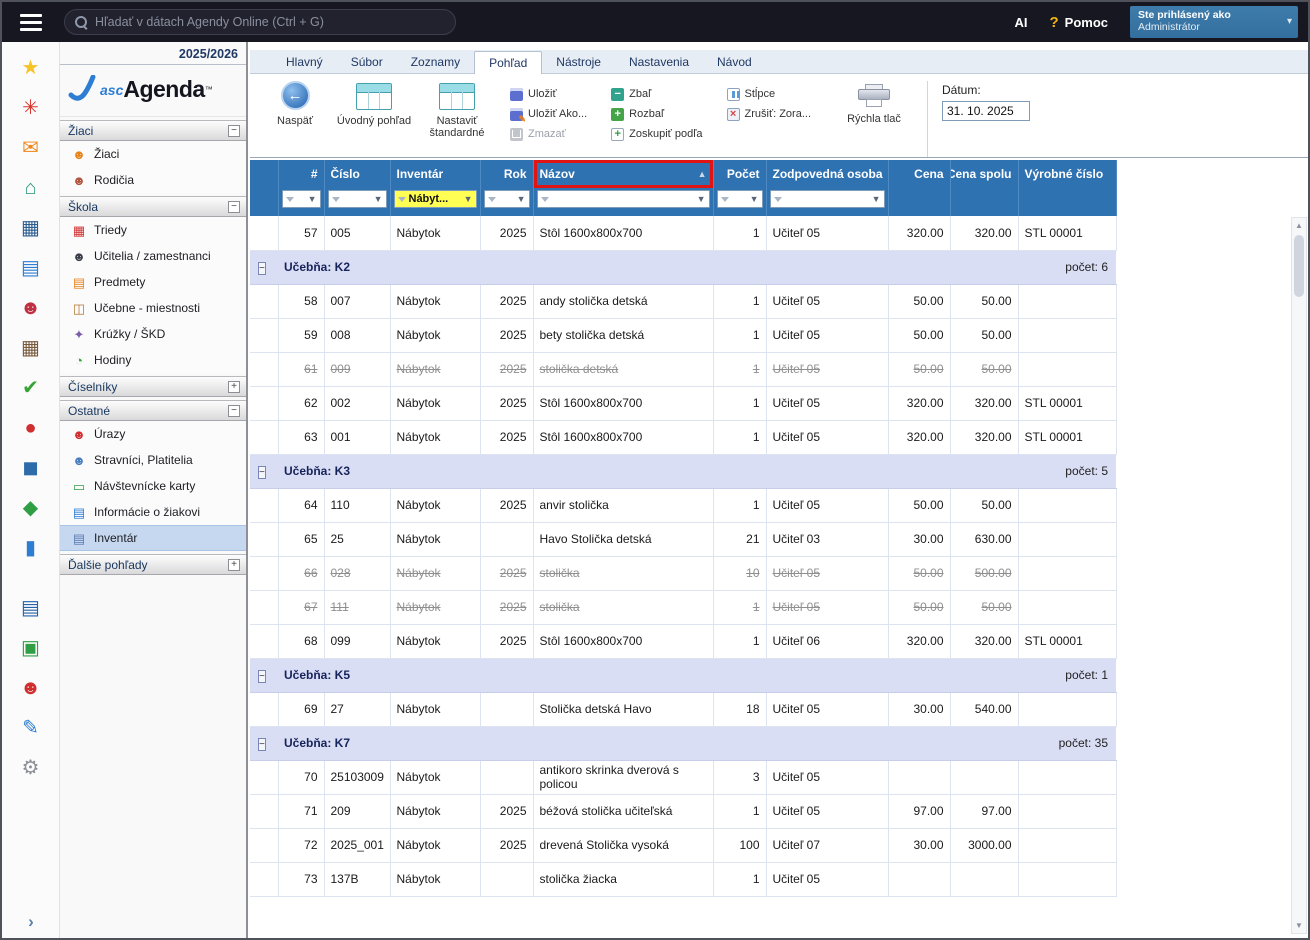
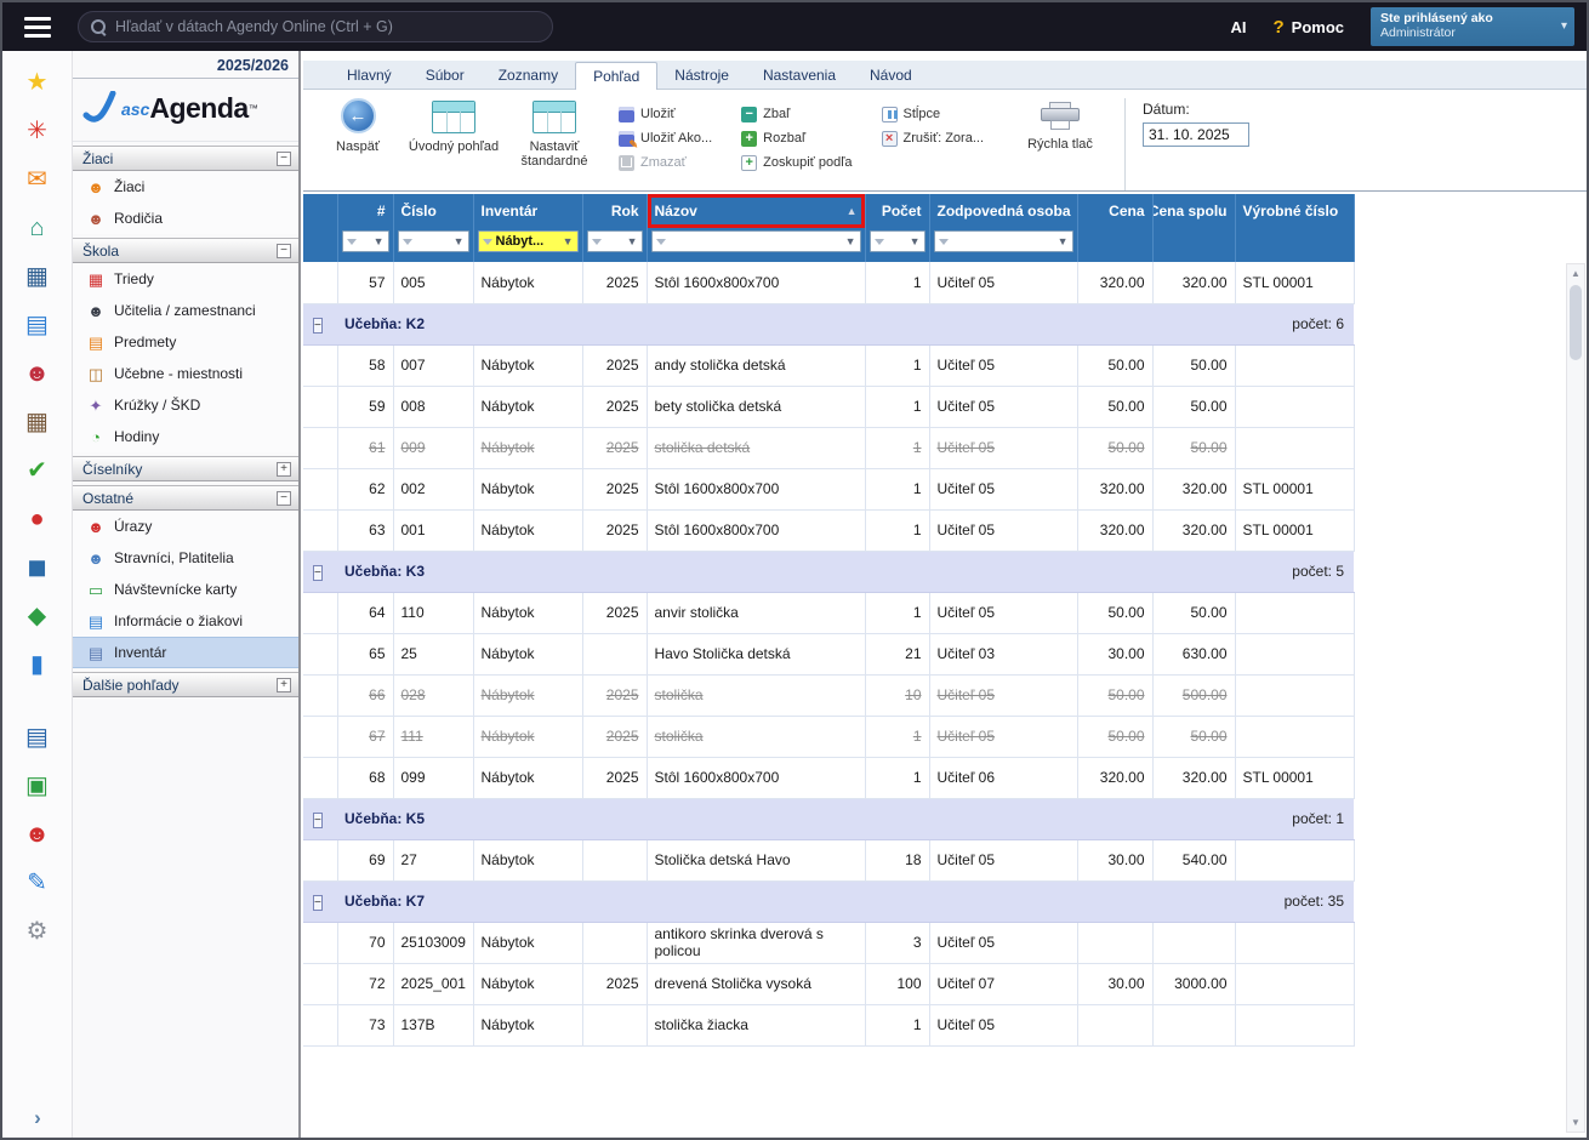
  Hľadať v dátach Agendy Online (Ctrl + G)
  AI
  ?
  Pomoc
  Ste prihlásený ako
  Administrátor
  ▾
  ★
  ✳
  ✉
  ⌂
  ▦
  ▤
  ☻
  ▦
  ✔
  ●
  ◼
  ◆
  ▮
  ▤
  ▣
  ☻
  ✎
  ⚙
  ›
  2025/2026
  asc
  Agenda
  ™
  Žiaci
  −
  ☻
  Žiaci
  ☻
  Rodičia
  Škola
  −
  ▦
  Triedy
  ☻
  Učitelia / zamestnanci
  ▤
  Predmety
  ◫
  Učebne - miestnosti
  ✦
  Krúžky / ŠKD
  ◔
  Hodiny
  Číselníky
  +
  Ostatné
  −
  ☻
  Úrazy
  ☻
  Stravníci, Platitelia
  ▭
  Návštevnícke karty
  ▤
  Informácie o žiakovi
  ▤
  Inventár
  Ďalšie pohľady
  +
  Hlavný
  Súbor
  Zoznamy
  Pohľad
  Nástroje
  Nastavenia
  Návod
  ←
  Naspäť
  Úvodný pohľad
  Nastaviť štandardné
  Uložiť
  Uložiť Ako...
  Zmazať
  −
  Zbaľ
  +
  Rozbaľ
  +
  Zoskupiť podľa
  Stĺpce
  ×
  Zrušiť: Zora...
  Rýchla tlač
  Dátum:
  31. 10. 2025
  	#	Číslo	Inventár	Rok	Názov ▲	Počet	Zodpovedná osoba	Cena	Cena spolu	Výrobné číslo
  	▼	▼	Nábyt... ▼	▼	▼	▼	▼
  	57	005	Nábytok	2025	Stôl 1600x800x700	1	Učiteľ 05	320.00	320.00	STL 00001
  −	Učebňa: K2 počet: 6
  	58	007	Nábytok	2025	andy stolička detská	1	Učiteľ 05	50.00	50.00
  	59	008	Nábytok	2025	bety stolička detská	1	Učiteľ 05	50.00	50.00
  	61	009	Nábytok	2025	stolička detská	1	Učiteľ 05	50.00	50.00
  	62	002	Nábytok	2025	Stôl 1600x800x700	1	Učiteľ 05	320.00	320.00	STL 00001
  	63	001	Nábytok	2025	Stôl 1600x800x700	1	Učiteľ 05	320.00	320.00	STL 00001
  −	Učebňa: K3 počet: 5
  	64	110	Nábytok	2025	anvir stolička	1	Učiteľ 05	50.00	50.00
  	65	25	Nábytok		Havo Stolička detská	21	Učiteľ 03	30.00	630.00
  	66	028	Nábytok	2025	stolička	10	Učiteľ 05	50.00	500.00
  	67	111	Nábytok	2025	stolička	1	Učiteľ 05	50.00	50.00
  	68	099	Nábytok	2025	Stôl 1600x800x700	1	Učiteľ 06	320.00	320.00	STL 00001
  −	Učebňa: K5 počet: 1
  	69	27	Nábytok		Stolička detská Havo	18	Učiteľ 05	30.00	540.00
  −	Učebňa: K7 počet: 35
  	70	25103009	Nábytok		antikoro skrinka dverová s policou	3	Učiteľ 05
- 	71	209	Nábytok	2025	béžová stolička učiteľská	1	Učiteľ 05	97.00	97.00
  	72	2025_001	Nábytok	2025	drevená Stolička vysoká	100	Učiteľ 07	30.00	3000.00
  	73	137B	Nábytok		stolička žiacka	1	Učiteľ 05
  ▲
  ▼
